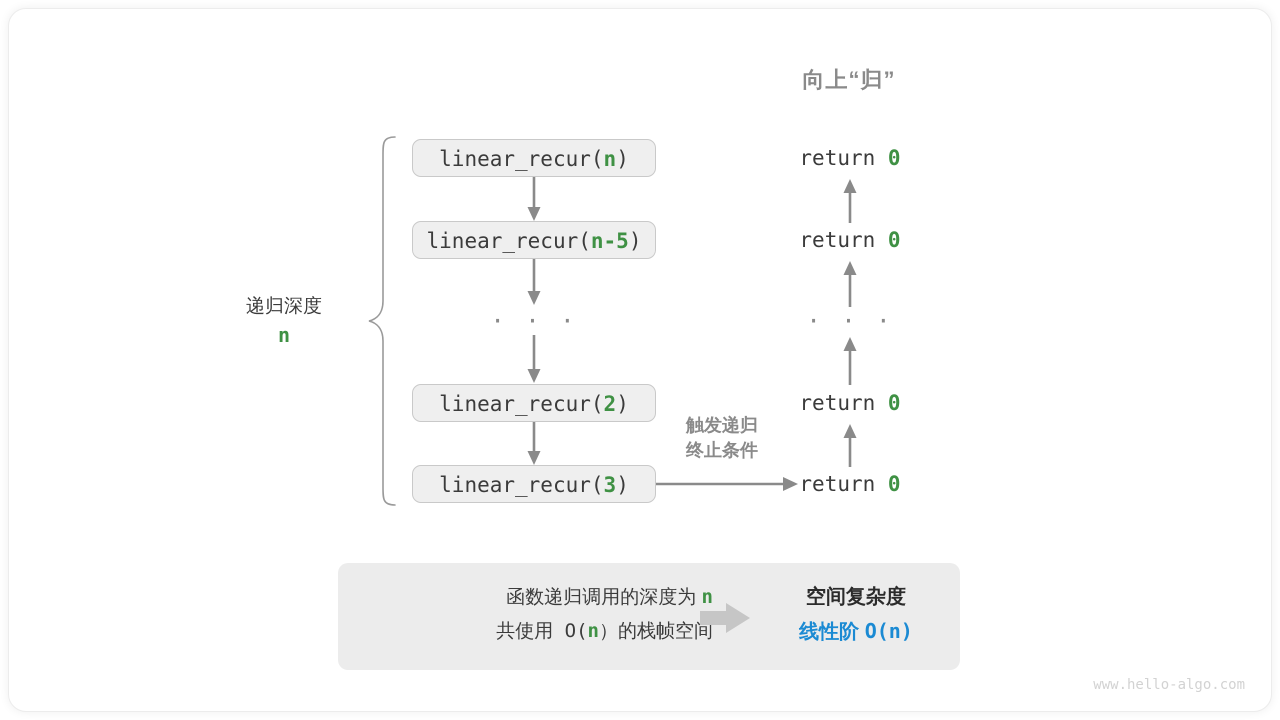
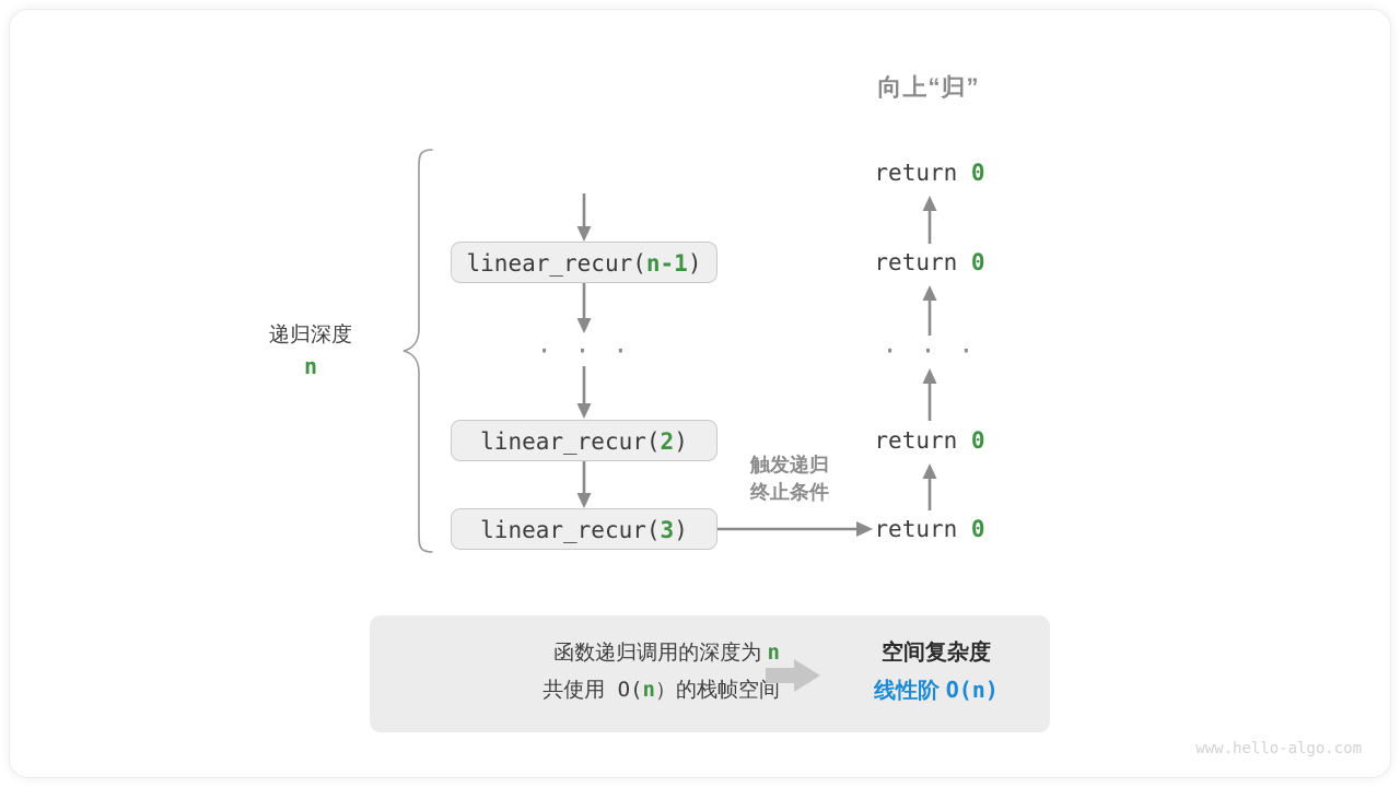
  向上“归”
  递归深度
  n
- linear_recur(n)
- linear_recur(n-5)
+ linear_recur(n-1)
  linear_recur(2)
  linear_recur(3)
  · · ·
  触发递归
  终止条件
  return 0
  return 0
  return 0
  return 0
  · · ·
  函数递归调用的深度为 n
  共使用 O(n）的栈帧空间
  空间复杂度
  线性阶 O(n)
  www.hello-algo.com
